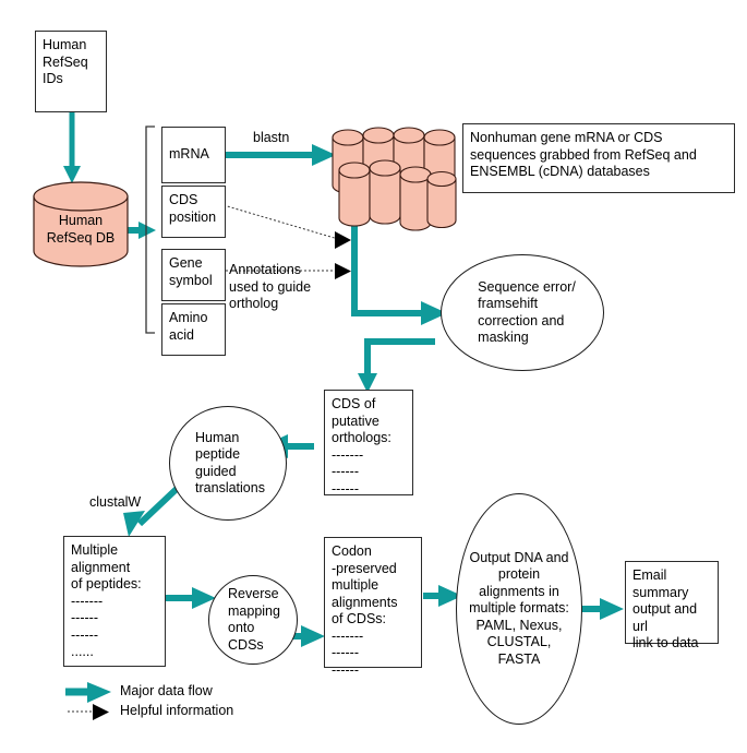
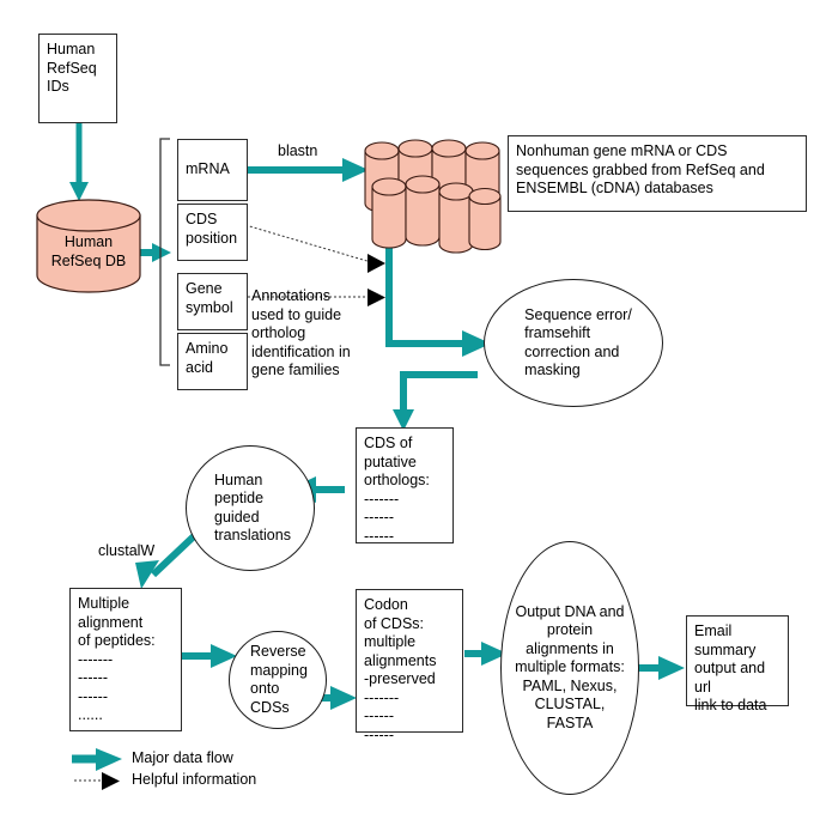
  Human
  RefSeq DB
  Human
  RefSeq
  IDs
  mRNA
  CDS
  position
  Gene
  symbol
  Amino
  acid
  Nonhuman gene mRNA or CDS
  sequences grabbed from RefSeq and
  ENSEMBL (cDNA) databases
  CDS of
  putative
  orthologs:
  -------
  ------
  ------
  Multiple
  alignment
  of peptides:
  -------
  ------
  ------
  ......
  Codon
- -preserved
+ of CDSs:
  multiple
  alignments
- of CDSs:
+ -preserved
  -------
  ------
  ------
  Email
  summary
  output and url
  link to data
  Sequence error/
  framsehift
  correction and
  masking
  Human
  peptide
  guided
  translations
  Reverse
  mapping
  onto
  CDSs
  Output DNA and
  protein
  alignments in
  multiple formats:
  PAML, Nexus,
  CLUSTAL,
  FASTA
  blastn
  clustalW
  Annotations
  used to guide
  ortholog
+ identification in
+ gene families
  Major data flow
  Helpful information
